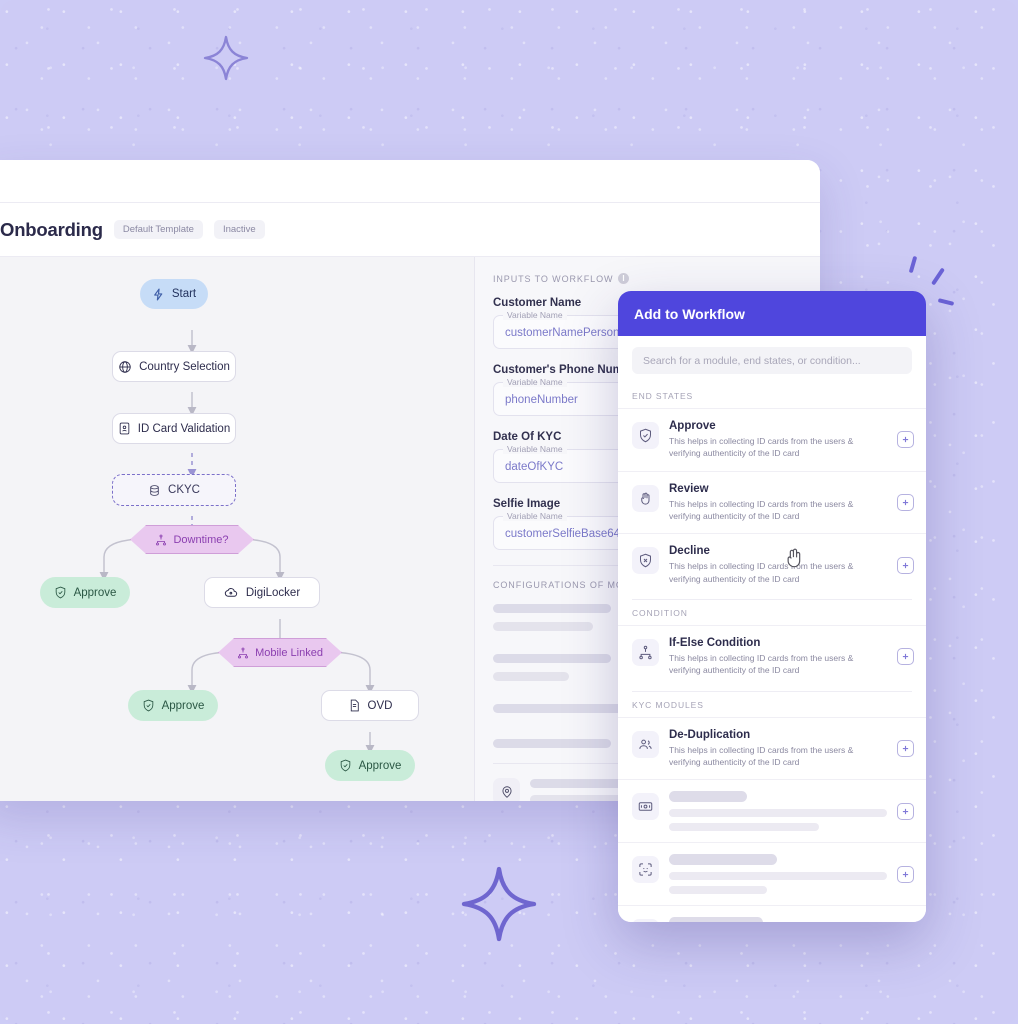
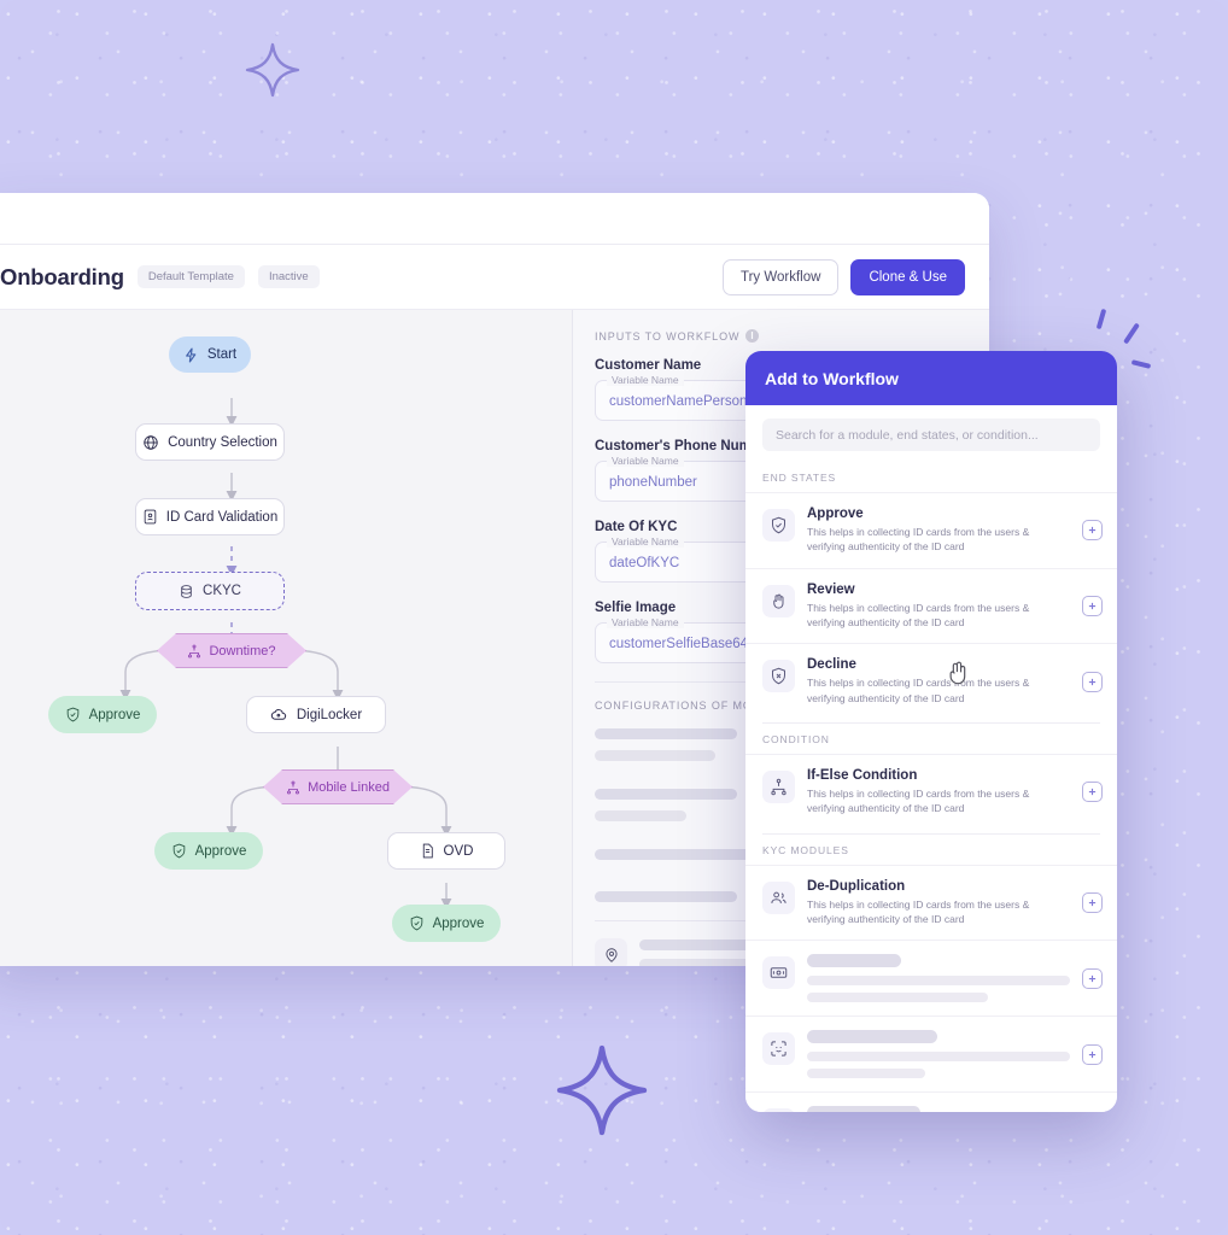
  Onboarding
  Default Template
  Inactive
+ Try Workflow
+ Clone & Use
  Start
  Country Selection
  ID Card Validation
  CKYC
  Downtime?
  Approve
  DigiLocker
  Mobile Linked
  Approve
  OVD
  Approve
  INPUTS TO WORKFLOW
  I
  Customer Name
  Variable Name
  customerNamePerson
  Customer's Phone Nu
  Variable Name
  phoneNumber
  Date Of KYC
  Variable Name
  dateOfKYC
  Selfie Image
  Variable Name
  customerSelfieBase64
  CONFIGURATIONS OF M
  Add to Workflow
  Search for a module, end states, or condition...
  END STATES
  Approve
  This helps in collecting ID cards from the users & verifying authenticity of the ID card
  Review
  This helps in collecting ID cards from the users & verifying authenticity of the ID card
  Decline
  This helps in collecting ID cardsom the users & verifying authenticity of the ID card
  CONDITION
  If-Else Condition
  This helps in collecting ID cards from the users & verifying authenticity of the ID card
  KYC MODULES
  De-Duplication
  This helps in collecting ID cards from the users & verifying authenticity of the ID card
